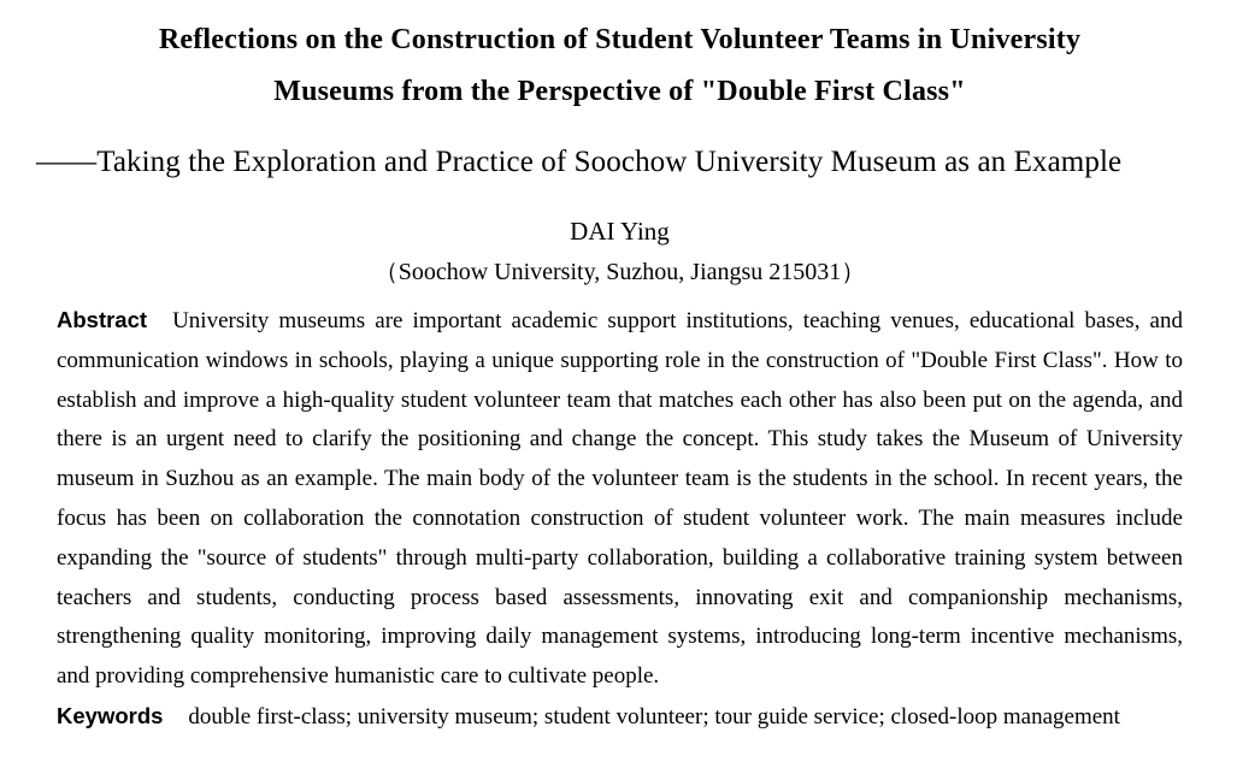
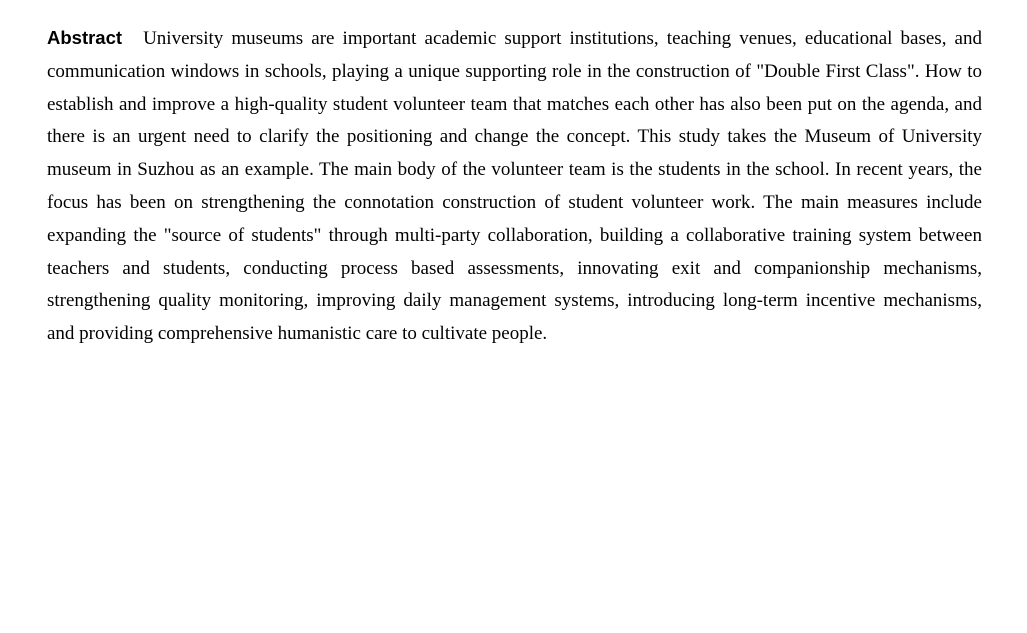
- Reflections on the Construction of Student Volunteer Teams in University
- Museums from the Perspective of "Double First Class"
- ——Taking the Exploration and Practice of Soochow University Museum as an Example
- DAI Ying
- （Soochow University, Suzhou, Jiangsu 215031）
- Abstract University museums are important academic support institutions, teaching venues, educational bases, and communication windows in schools, playing a unique supporting role in the construction of "Double First Class". How to establish and improve a high-quality student volunteer team that matches each other has also been put on the agenda, and there is an urgent need to clarify the positioning and change the concept. This study takes the Museum of University museum in Suzhou as an example. The main body of the volunteer team is the students in the school. In recent years, the focus has been on collaboration the connotation construction of student volunteer work. The main measures include expanding the "source of students" through multi-party collaboration, building a collaborative training system between teachers and students, conducting process based assessments, innovating exit and companionship mechanisms, strengthening quality monitoring, improving daily management systems, introducing long-term incentive mechanisms, and providing comprehensive humanistic care to cultivate people.
+ Abstract University museums are important academic support institutions, teaching venues, educational bases, and communication windows in schools, playing a unique supporting role in the construction of "Double First Class". How to establish and improve a high-quality student volunteer team that matches each other has also been put on the agenda, and there is an urgent need to clarify the positioning and change the concept. This study takes the Museum of University museum in Suzhou as an example. The main body of the volunteer team is the students in the school. In recent years, the focus has been on strengthening the connotation construction of student volunteer work. The main measures include expanding the "source of students" through multi-party collaboration, building a collaborative training system between teachers and students, conducting process based assessments, innovating exit and companionship mechanisms, strengthening quality monitoring, improving daily management systems, introducing long-term incentive mechanisms, and providing comprehensive humanistic care to cultivate people.
- Keywords double first-class; university museum; student volunteer; tour guide service; closed-loop management
